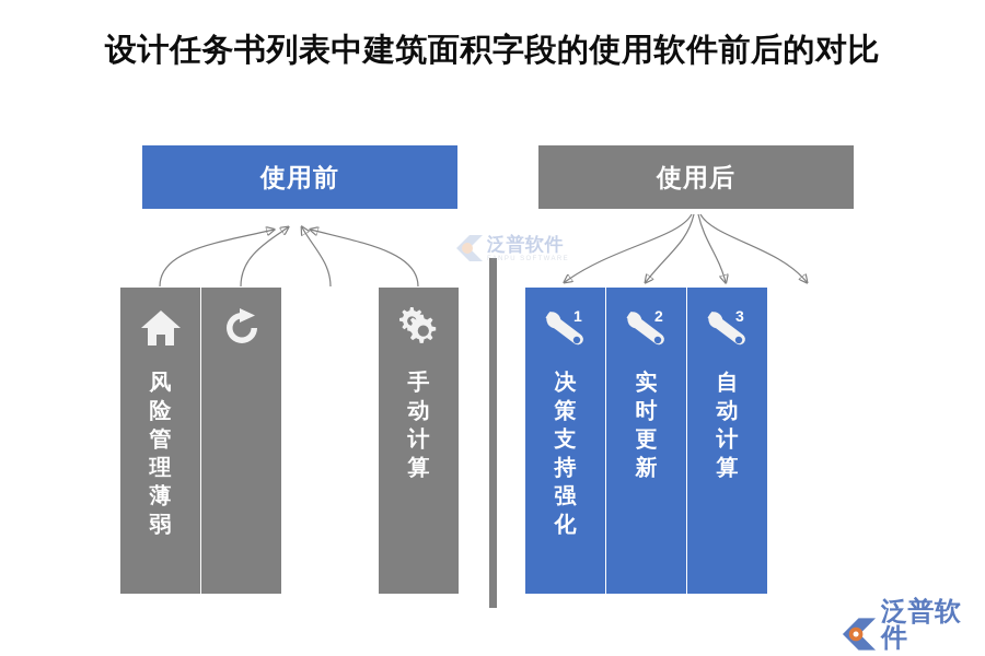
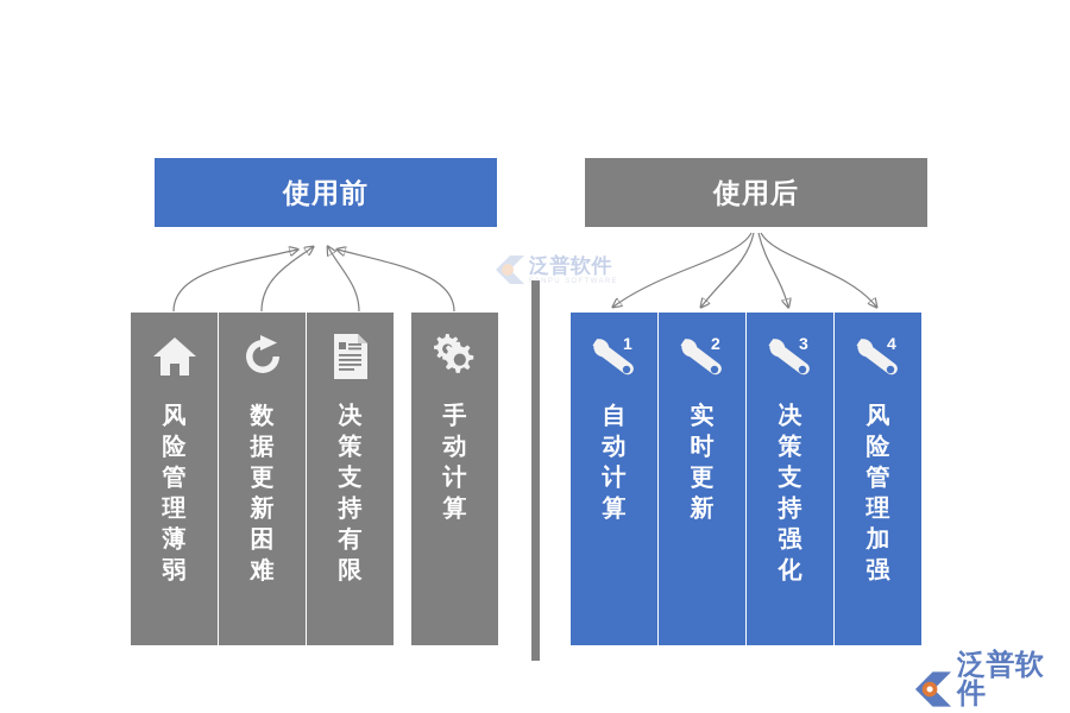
- 设计任务书列表中建筑面积字段的使用软件前后的对比
  使用前
  使用后
  风险管理薄弱
+ 数据更新困难
+ 决策支持有限
  手动计算
  1
- 决策支持强化
+ 自动计算
  2
  实时更新
  3
- 自动计算
+ 决策支持强化
+ 4
+ 风险管理加强
  泛普软件
  泛普软件
